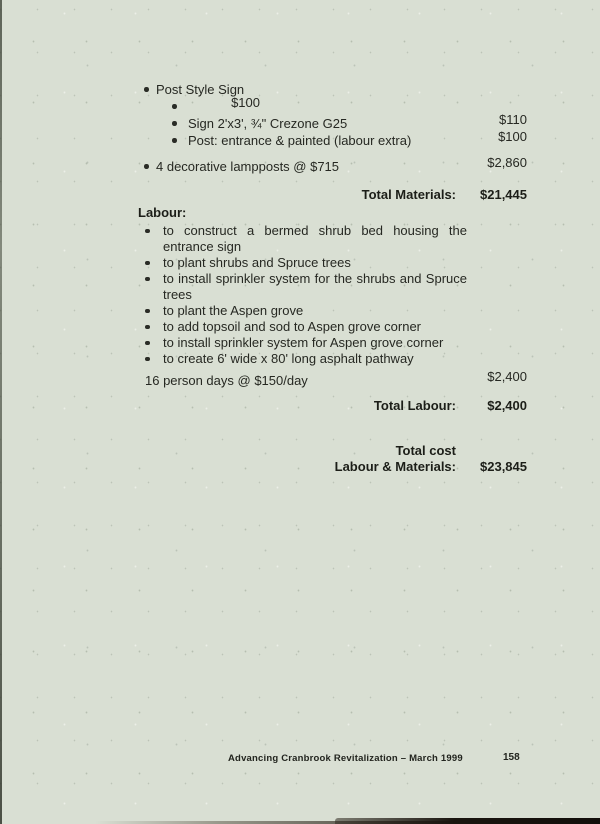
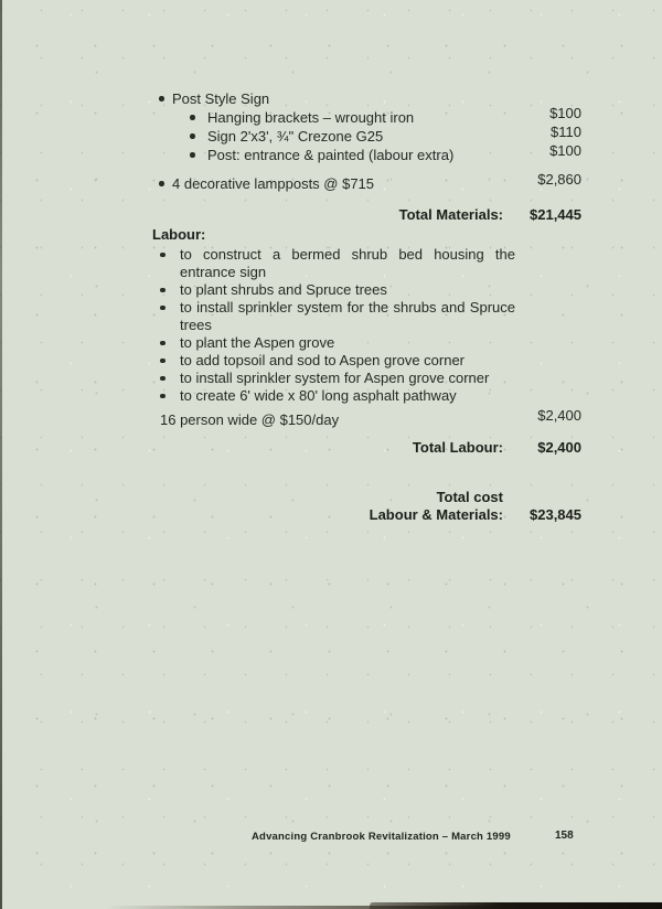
  Post Style Sign
+ Hanging brackets – wrought iron
  $100
  Sign 2'x3', ¾" Crezone G25
  $110
  Post: entrance & painted (labour extra)
  $100
  4 decorative lampposts @ $715
  $2,860
  Total Materials:
  $21,445
  Labour:
  to construct a bermed shrub bed housing the entrance sign
  to plant shrubs and Spruce trees
  to install sprinkler system for the shrubs and Spruce trees
  to plant the Aspen grove
  to add topsoil and sod to Aspen grove corner
  to install sprinkler system for Aspen grove corner
  to create 6' wide x 80' long asphalt pathway
- 16 person days @ $150/day
+ 16 person wide @ $150/day
  $2,400
  Total Labour:
  $2,400
  Total cost
  Labour & Materials:
  $23,845
  Advancing Cranbrook Revitalization – March 1999
  158
